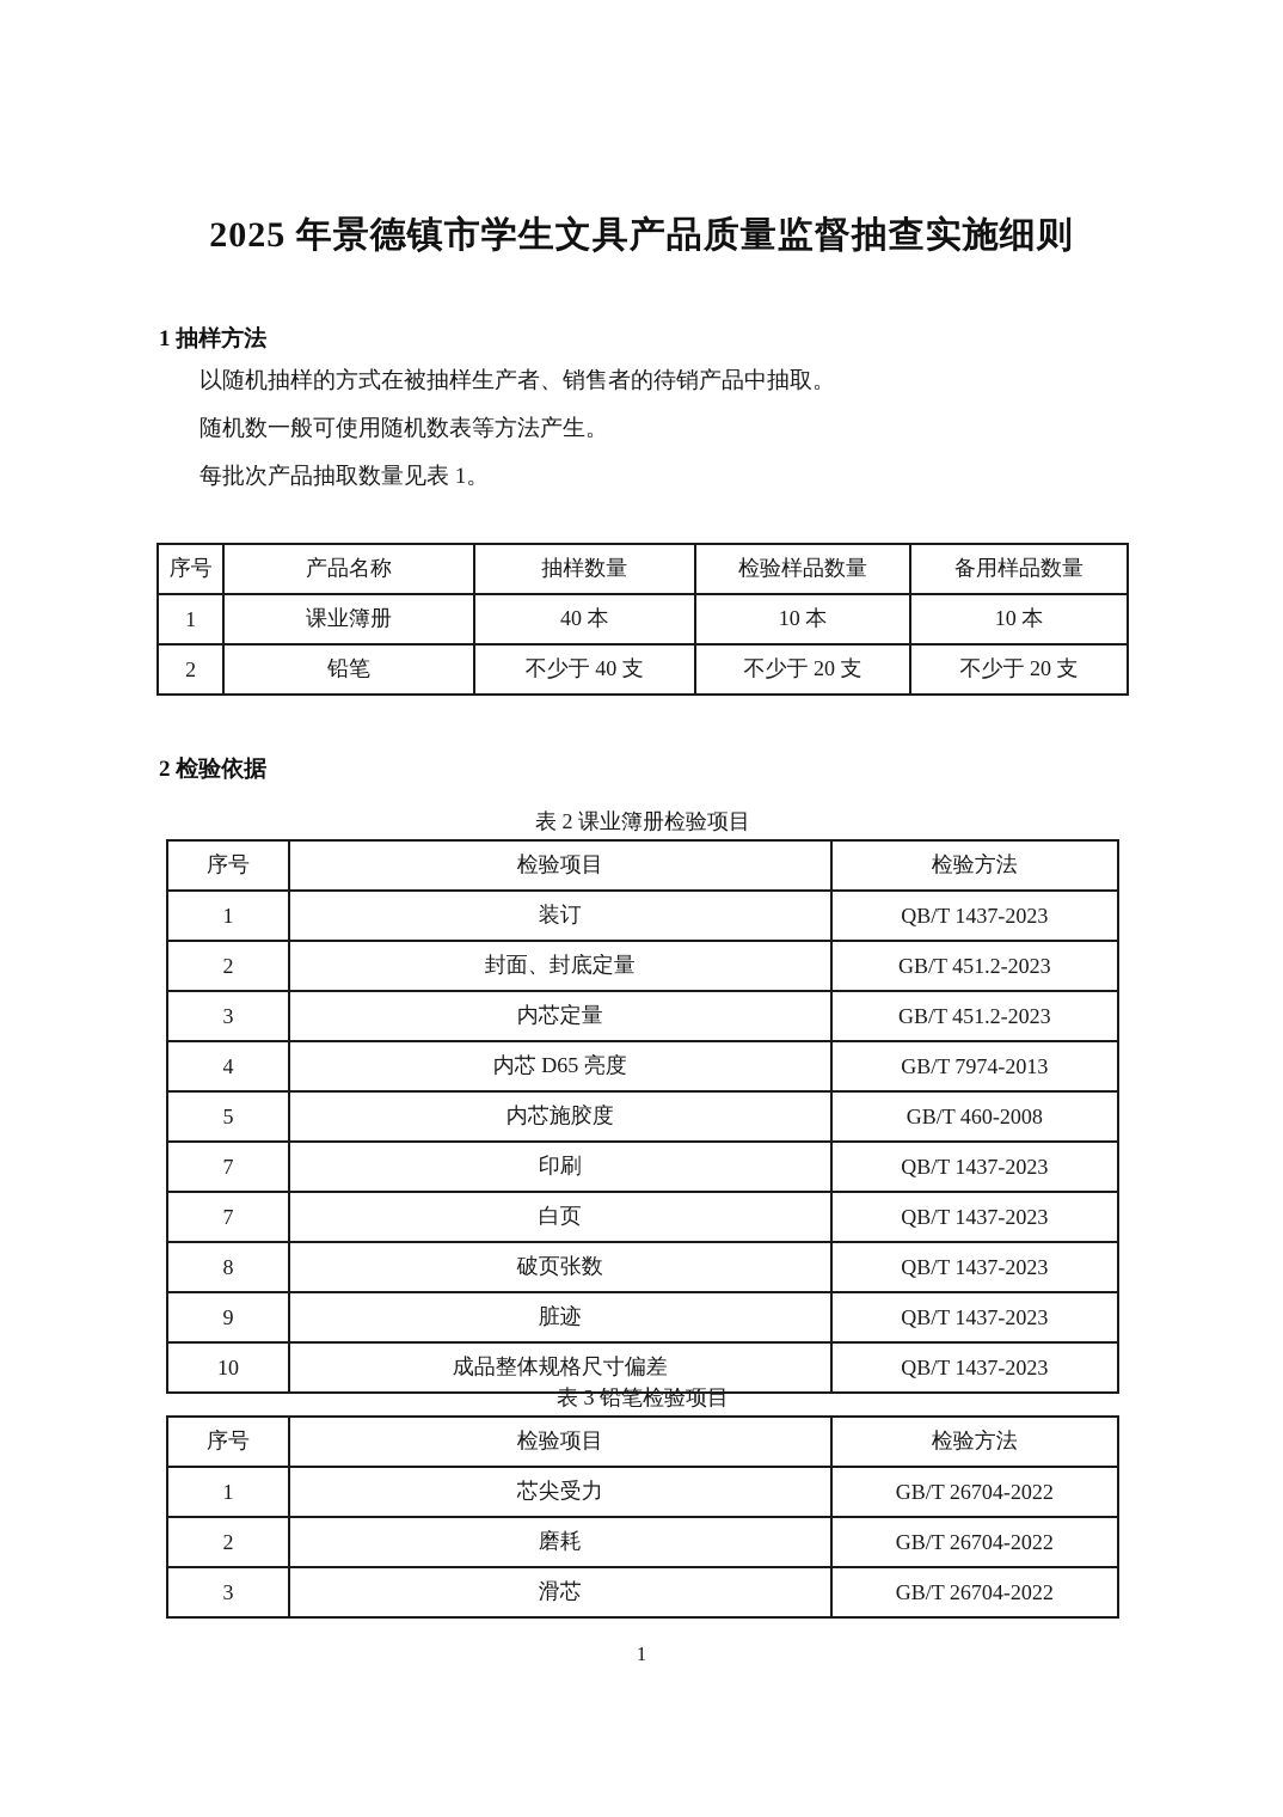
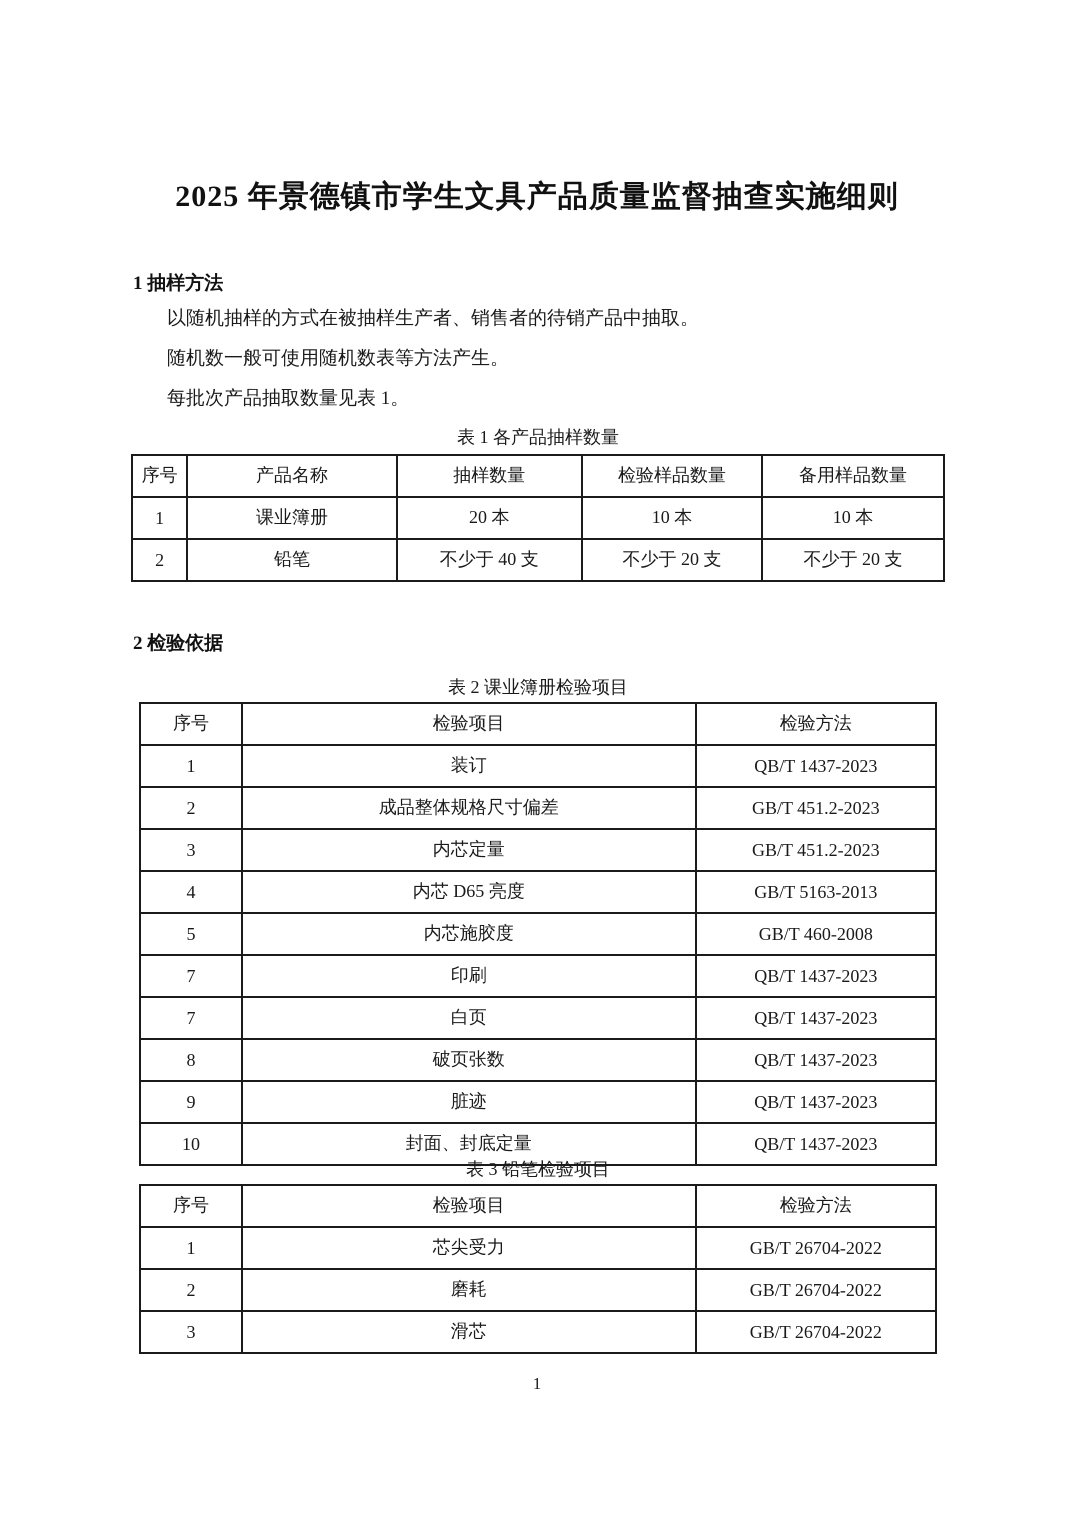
  2025 年景德镇市学生文具产品质量监督抽查实施细则
  1 抽样方法
  以随机抽样的方式在被抽样生产者、销售者的待销产品中抽取。
  随机数一般可使用随机数表等方法产生。
  每批次产品抽取数量见表 1。
+ 表 1 各产品抽样数量
  序号	产品名称	抽样数量	检验样品数量	备用样品数量
- 1	课业簿册	40 本	10 本	10 本
+ 1	课业簿册	20 本	10 本	10 本
  2	铅笔	不少于 40 支	不少于 20 支	不少于 20 支
  2 检验依据
  表 2 课业簿册检验项目
  序号	检验项目	检验方法
  1	装订	QB/T 1437-2023
- 2	封面、封底定量	GB/T 451.2-2023
+ 2	成品整体规格尺寸偏差	GB/T 451.2-2023
  3	内芯定量	GB/T 451.2-2023
- 4	内芯 D65 亮度	GB/T 7974-2013
+ 4	内芯 D65 亮度	GB/T 5163-2013
  5	内芯施胶度	GB/T 460-2008
  7	印刷	QB/T 1437-2023
  7	白页	QB/T 1437-2023
  8	破页张数	QB/T 1437-2023
  9	脏迹	QB/T 1437-2023
- 10	成品整体规格尺寸偏差	QB/T 1437-2023
+ 10	封面、封底定量	QB/T 1437-2023
  表 3 铅笔检验项目
  序号	检验项目	检验方法
  1	芯尖受力	GB/T 26704-2022
  2	磨耗	GB/T 26704-2022
  3	滑芯	GB/T 26704-2022
  1
